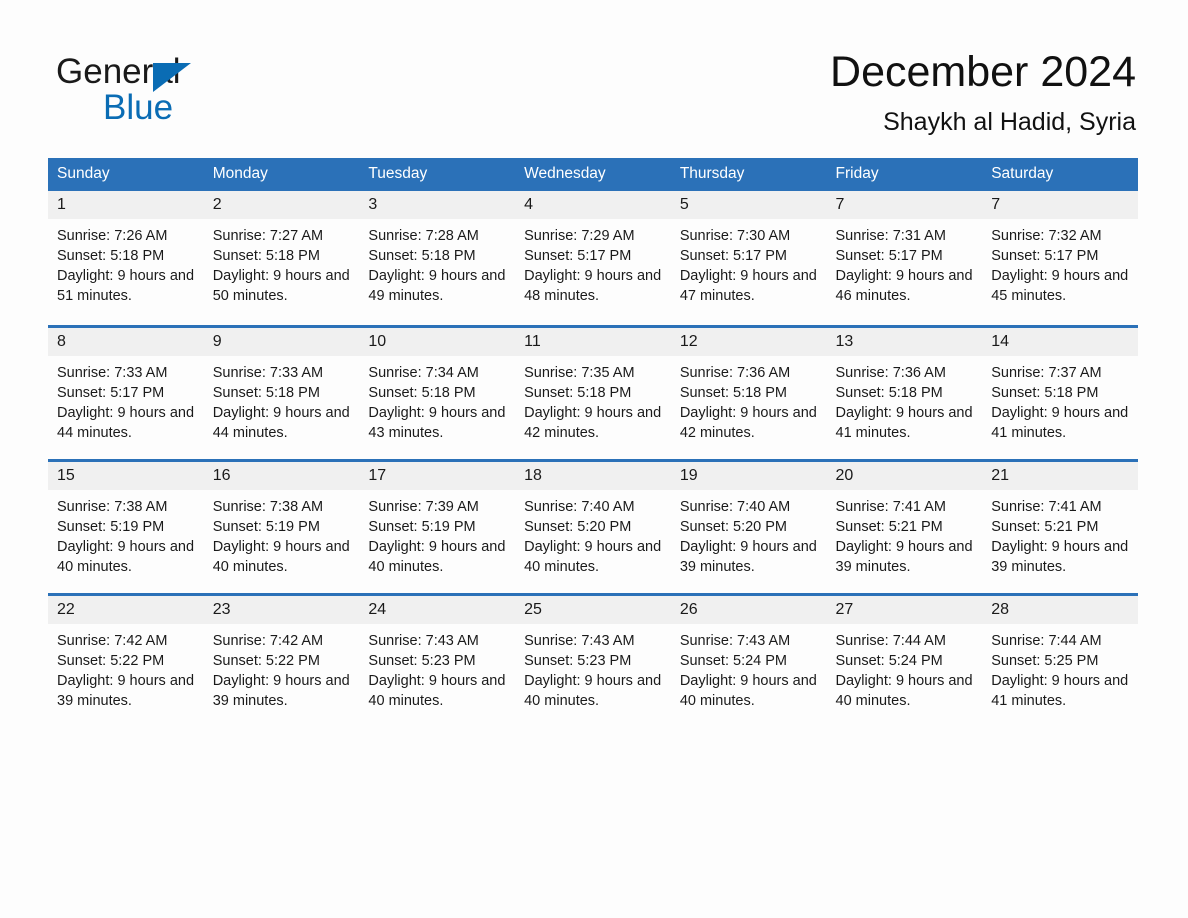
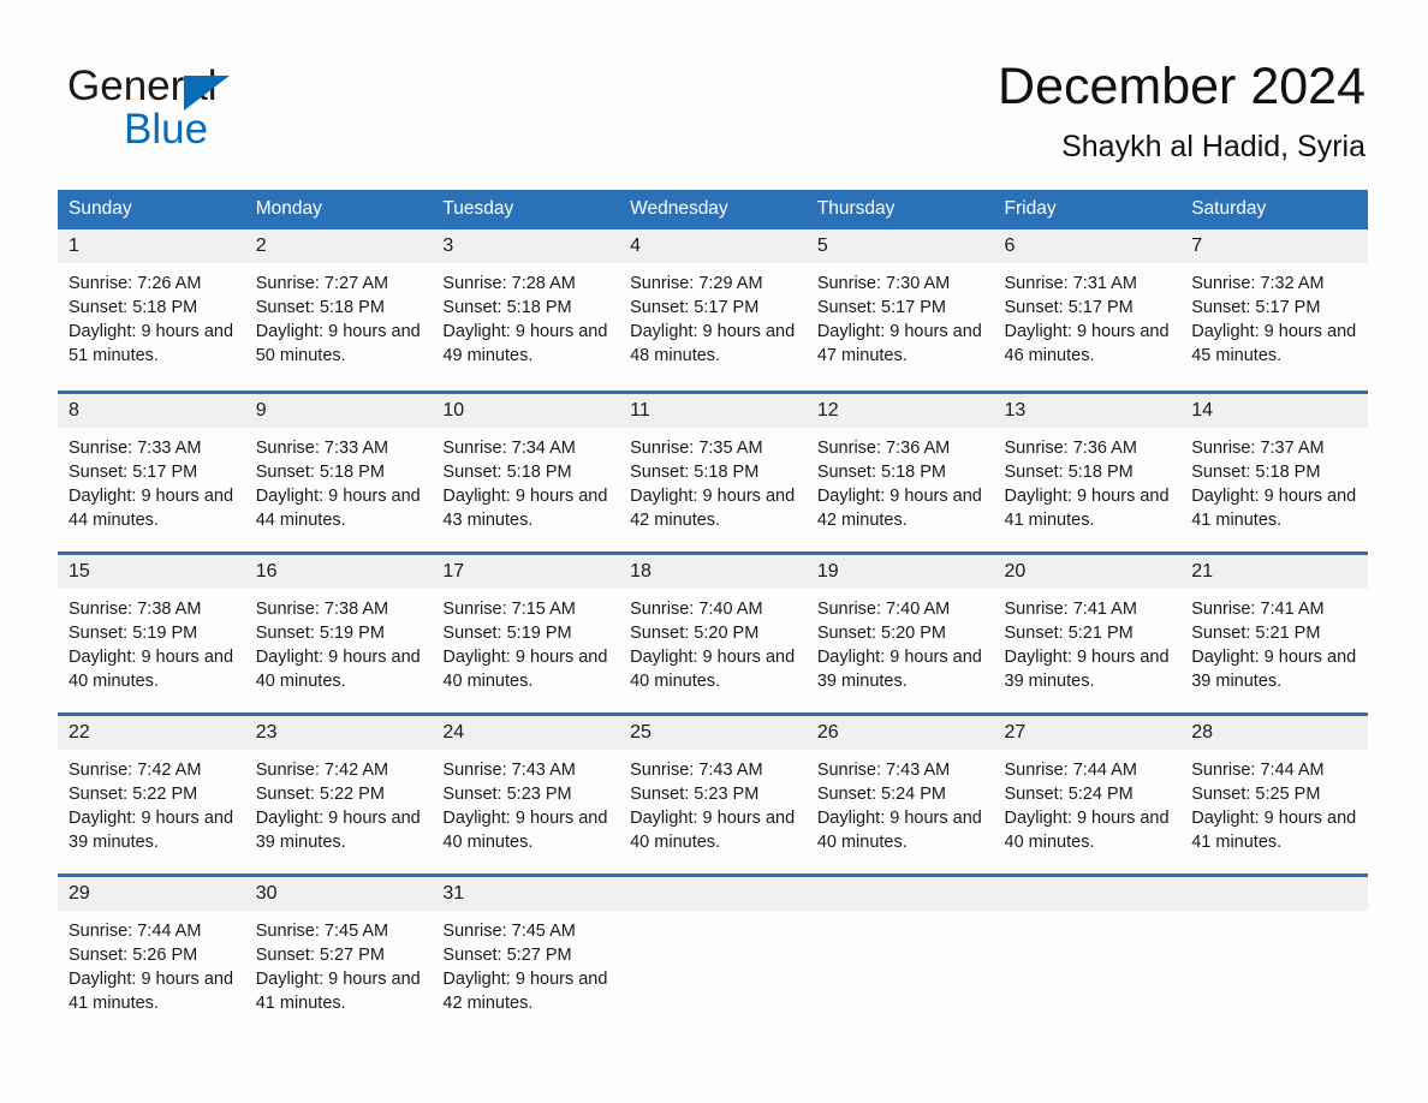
  General
  Blue
  December 2024
  Shaykh al Hadid, Syria
  Sunday	Monday	Tuesday	Wednesday	Thursday	Friday	Saturday
- 1Sunrise: 7:26 AMSunset: 5:18 PMDaylight: 9 hours and 51 minutes.	2Sunrise: 7:27 AMSunset: 5:18 PMDaylight: 9 hours and 50 minutes.	3Sunrise: 7:28 AMSunset: 5:18 PMDaylight: 9 hours and 49 minutes.	4Sunrise: 7:29 AMSunset: 5:17 PMDaylight: 9 hours and 48 minutes.	5Sunrise: 7:30 AMSunset: 5:17 PMDaylight: 9 hours and 47 minutes.	7Sunrise: 7:31 AMSunset: 5:17 PMDaylight: 9 hours and 46 minutes.	7Sunrise: 7:32 AMSunset: 5:17 PMDaylight: 9 hours and 45 minutes.
+ 1Sunrise: 7:26 AMSunset: 5:18 PMDaylight: 9 hours and 51 minutes.	2Sunrise: 7:27 AMSunset: 5:18 PMDaylight: 9 hours and 50 minutes.	3Sunrise: 7:28 AMSunset: 5:18 PMDaylight: 9 hours and 49 minutes.	4Sunrise: 7:29 AMSunset: 5:17 PMDaylight: 9 hours and 48 minutes.	5Sunrise: 7:30 AMSunset: 5:17 PMDaylight: 9 hours and 47 minutes.	6Sunrise: 7:31 AMSunset: 5:17 PMDaylight: 9 hours and 46 minutes.	7Sunrise: 7:32 AMSunset: 5:17 PMDaylight: 9 hours and 45 minutes.
  8Sunrise: 7:33 AMSunset: 5:17 PMDaylight: 9 hours and 44 minutes.	9Sunrise: 7:33 AMSunset: 5:18 PMDaylight: 9 hours and 44 minutes.	10Sunrise: 7:34 AMSunset: 5:18 PMDaylight: 9 hours and 43 minutes.	11Sunrise: 7:35 AMSunset: 5:18 PMDaylight: 9 hours and 42 minutes.	12Sunrise: 7:36 AMSunset: 5:18 PMDaylight: 9 hours and 42 minutes.	13Sunrise: 7:36 AMSunset: 5:18 PMDaylight: 9 hours and 41 minutes.	14Sunrise: 7:37 AMSunset: 5:18 PMDaylight: 9 hours and 41 minutes.
- 15Sunrise: 7:38 AMSunset: 5:19 PMDaylight: 9 hours and 40 minutes.	16Sunrise: 7:38 AMSunset: 5:19 PMDaylight: 9 hours and 40 minutes.	17Sunrise: 7:39 AMSunset: 5:19 PMDaylight: 9 hours and 40 minutes.	18Sunrise: 7:40 AMSunset: 5:20 PMDaylight: 9 hours and 40 minutes.	19Sunrise: 7:40 AMSunset: 5:20 PMDaylight: 9 hours and 39 minutes.	20Sunrise: 7:41 AMSunset: 5:21 PMDaylight: 9 hours and 39 minutes.	21Sunrise: 7:41 AMSunset: 5:21 PMDaylight: 9 hours and 39 minutes.
+ 15Sunrise: 7:38 AMSunset: 5:19 PMDaylight: 9 hours and 40 minutes.	16Sunrise: 7:38 AMSunset: 5:19 PMDaylight: 9 hours and 40 minutes.	17Sunrise: 7:15 AMSunset: 5:19 PMDaylight: 9 hours and 40 minutes.	18Sunrise: 7:40 AMSunset: 5:20 PMDaylight: 9 hours and 40 minutes.	19Sunrise: 7:40 AMSunset: 5:20 PMDaylight: 9 hours and 39 minutes.	20Sunrise: 7:41 AMSunset: 5:21 PMDaylight: 9 hours and 39 minutes.	21Sunrise: 7:41 AMSunset: 5:21 PMDaylight: 9 hours and 39 minutes.
  22Sunrise: 7:42 AMSunset: 5:22 PMDaylight: 9 hours and 39 minutes.	23Sunrise: 7:42 AMSunset: 5:22 PMDaylight: 9 hours and 39 minutes.	24Sunrise: 7:43 AMSunset: 5:23 PMDaylight: 9 hours and 40 minutes.	25Sunrise: 7:43 AMSunset: 5:23 PMDaylight: 9 hours and 40 minutes.	26Sunrise: 7:43 AMSunset: 5:24 PMDaylight: 9 hours and 40 minutes.	27Sunrise: 7:44 AMSunset: 5:24 PMDaylight: 9 hours and 40 minutes.	28Sunrise: 7:44 AMSunset: 5:25 PMDaylight: 9 hours and 41 minutes.
+ 29Sunrise: 7:44 AMSunset: 5:26 PMDaylight: 9 hours and 41 minutes.	30Sunrise: 7:45 AMSunset: 5:27 PMDaylight: 9 hours and 41 minutes.	31Sunrise: 7:45 AMSunset: 5:27 PMDaylight: 9 hours and 42 minutes.
